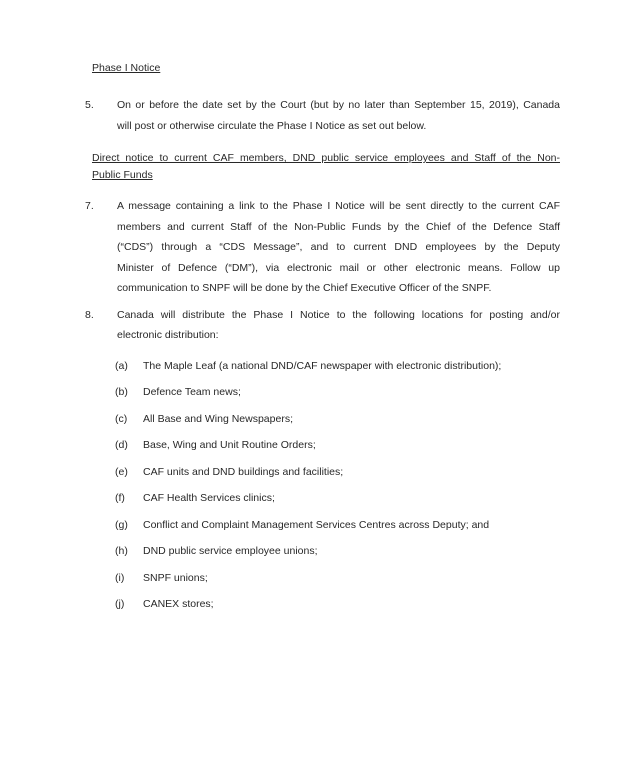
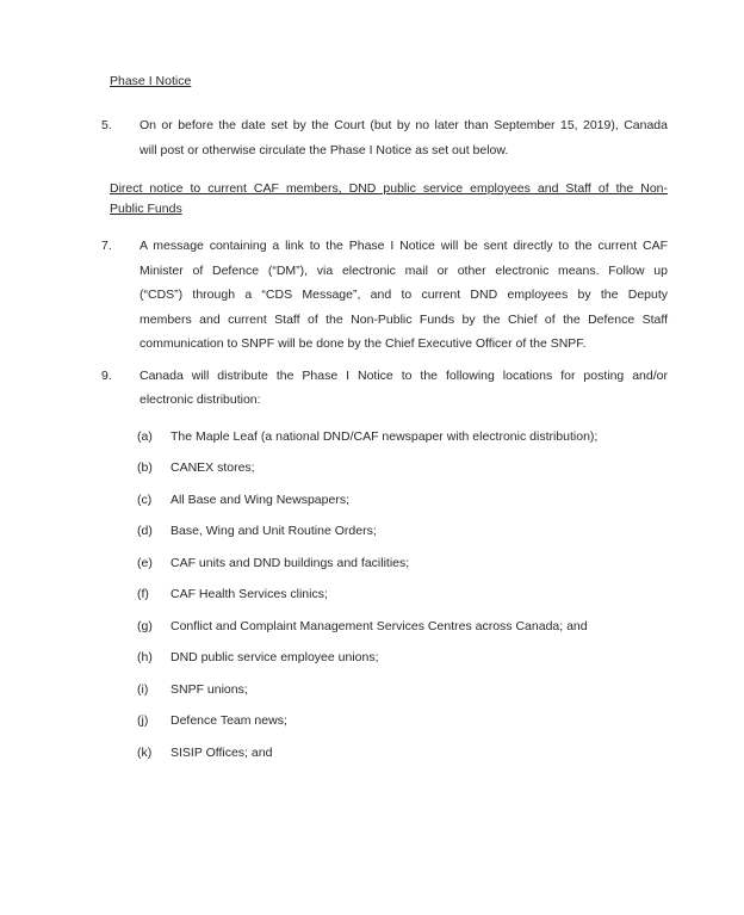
  Phase I Notice
  5.
  On or before the date set by the Court (but by no later than September 15, 2019), Canada
  will post or otherwise circulate the Phase I Notice as set out below.
  Direct notice to current CAF members, DND public service employees and Staff of the Non-
  Public Funds
  7.
  A message containing a link to the Phase I Notice will be sent directly to the current CAF
- members and current Staff of the Non-Public Funds by the Chief of the Defence Staff
+ Minister of Defence (“DM”), via electronic mail or other electronic means. Follow up
  (“CDS”) through a “CDS Message”, and to current DND employees by the Deputy
- Minister of Defence (“DM”), via electronic mail or other electronic means. Follow up
+ members and current Staff of the Non-Public Funds by the Chief of the Defence Staff
  communication to SNPF will be done by the Chief Executive Officer of the SNPF.
- 8.
+ 9.
  Canada will distribute the Phase I Notice to the following locations for posting and/or
  electronic distribution:
  (a)
  The Maple Leaf (a national DND/CAF newspaper with electronic distribution);
  (b)
- Defence Team news;
+ CANEX stores;
  (c)
  All Base and Wing Newspapers;
  (d)
  Base, Wing and Unit Routine Orders;
  (e)
  CAF units and DND buildings and facilities;
  (f)
  CAF Health Services clinics;
  (g)
- Conflict and Complaint Management Services Centres across Deputy; and
+ Conflict and Complaint Management Services Centres across Canada; and
  (h)
  DND public service employee unions;
  (i)
  SNPF unions;
  (j)
- CANEX stores;
+ Defence Team news;
+ (k)
+ SISIP Offices; and
